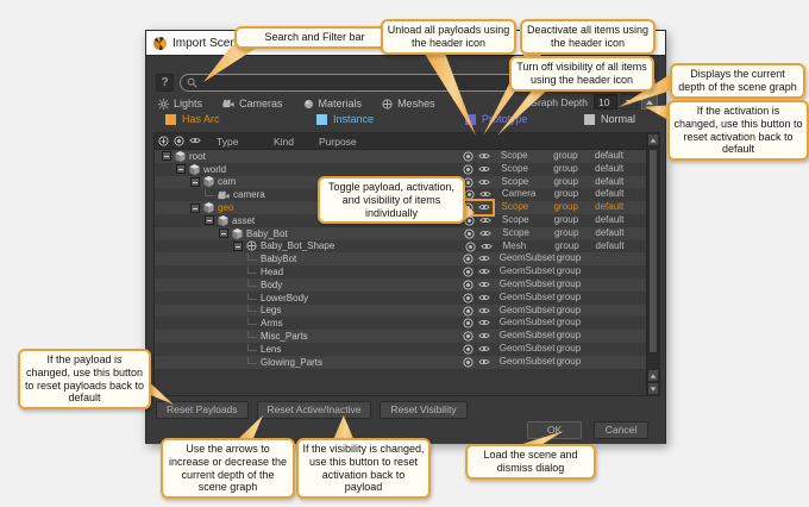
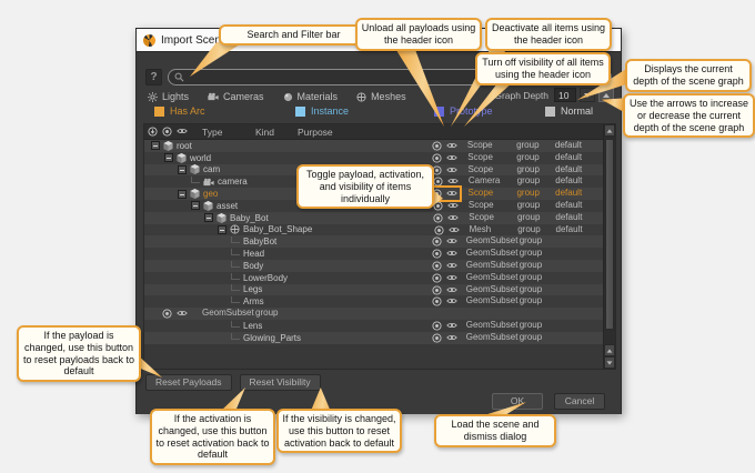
  ?
  Lights
  Cameras
  Materials
  Meshes
  raph Depth
  10
  Has Arc
  Instance
  Prototpe
  Normal
  Type
  Kind
  Purpose
  root
  Scope
  group
  default
  world
  Scope
  group
  default
  cam
  Scope
  group
  default
  camera
  Camera
  group
  default
  geo
  Scope
  group
  default
  asset
  Scope
  group
  default
  Baby_Bot
  Scope
  group
  default
  Baby_Bot_Shape
  Mesh
  group
  default
  BabyBot
  GeomSubset
  group
  Head
  GeomSubset
  group
  Body
  GeomSubset
  group
  LowerBody
  GeomSubset
  group
  Legs
  GeomSubset
  group
  Arms
  GeomSubset
  group
- Misc_Parts
  GeomSubset
  group
  Lens
  GeomSubset
  group
  Glowing_Parts
  GeomSubset
  group
  Reset Payloads
- Reset Active/Inactive
  Reset Visibility
  OK
  Cancel
  Search and Filter bar
  Unload all payloads using the header icon
  Deactivate all items using the header icon
  Turn off visibility of all items using the header icon
  Displays the current depth of the scene graph
- If the activation is changed, use this button to reset activation back to default
+ Use the arrows to increase or decrease the current depth of the scene graph
  Toggle payload, activation, and visibility of items individually
  If the payload is changed, use this button to reset payloads back to default
- Use the arrows to increase or decrease the current depth of the scene graph
+ If the activation is changed, use this button to reset activation back to default
- If the visibility is changed, use this button to reset activation back to payload
+ If the visibility is changed, use this button to reset activation back to default
  Load the scene and dismiss dialog
